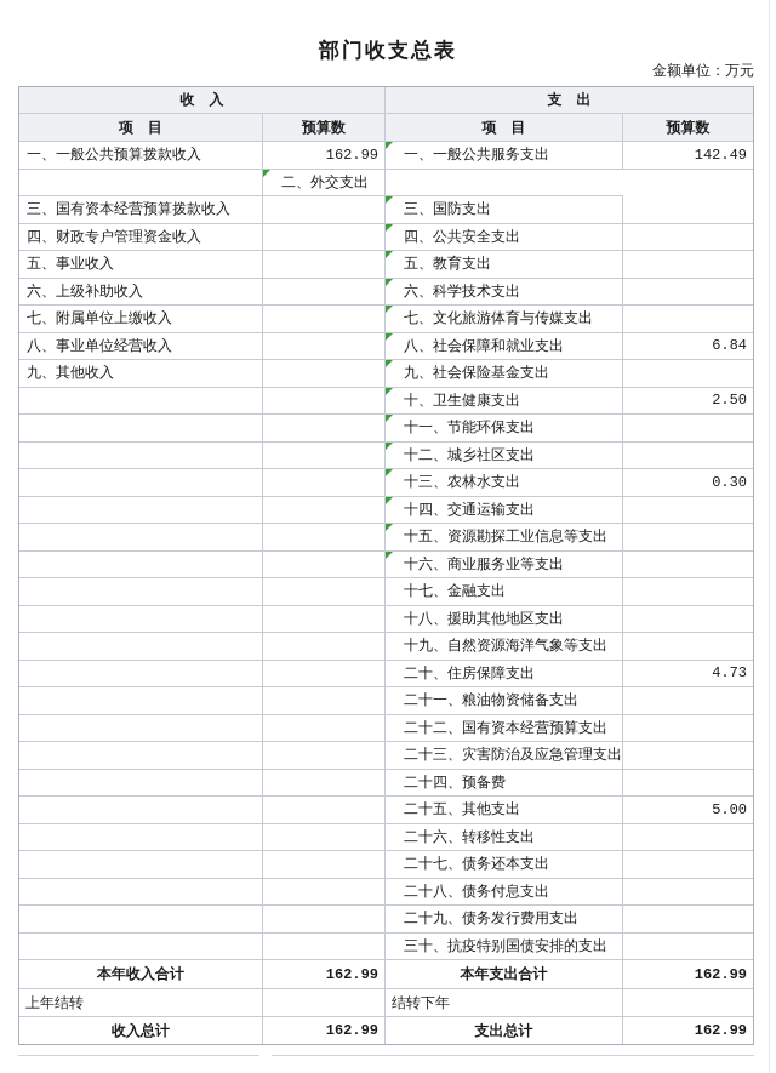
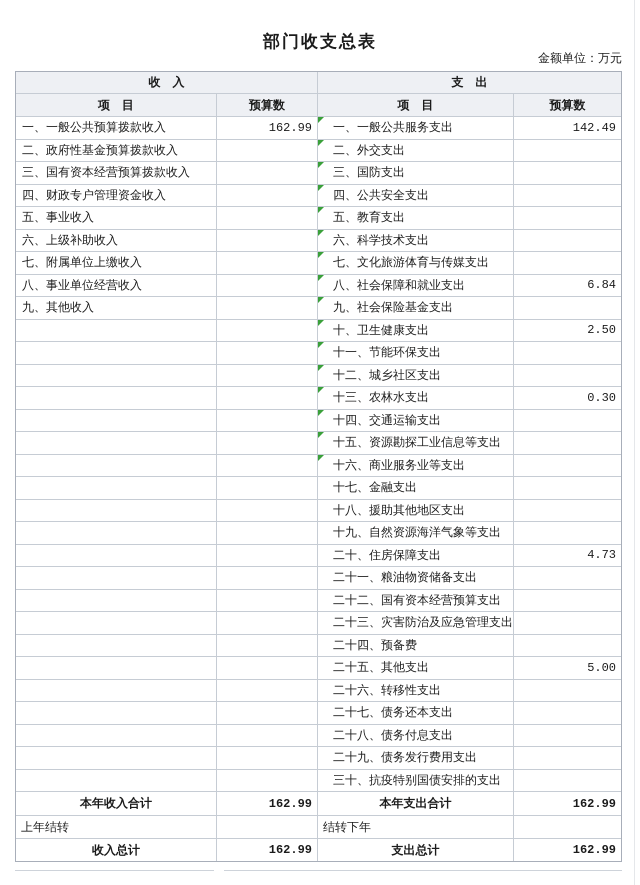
  部门收支总表
  金额单位：万元
  收 入
  支 出
  项 目
  预算数
  项 目
  预算数
  一、一般公共预算拨款收入
  162.99
  一、一般公共服务支出
  142.49
+ 二、政府性基金预算拨款收入
  二、外交支出
  三、国有资本经营预算拨款收入
  三、国防支出
  四、财政专户管理资金收入
  四、公共安全支出
  五、事业收入
  五、教育支出
  六、上级补助收入
  六、科学技术支出
  七、附属单位上缴收入
  七、文化旅游体育与传媒支出
  八、事业单位经营收入
  八、社会保障和就业支出
  6.84
  九、其他收入
  九、社会保险基金支出
  十、卫生健康支出
  2.50
  十一、节能环保支出
  十二、城乡社区支出
  十三、农林水支出
  0.30
  十四、交通运输支出
  十五、资源勘探工业信息等支出
  十六、商业服务业等支出
  十七、金融支出
  十八、援助其他地区支出
  十九、自然资源海洋气象等支出
  二十、住房保障支出
  4.73
  二十一、粮油物资储备支出
  二十二、国有资本经营预算支出
  二十三、灾害防治及应急管理支出
  二十四、预备费
  二十五、其他支出
  5.00
  二十六、转移性支出
  二十七、债务还本支出
  二十八、债务付息支出
  二十九、债务发行费用支出
  三十、抗疫特别国债安排的支出
  本年收入合计
  162.99
  本年支出合计
  162.99
  上年结转
  结转下年
  收入总计
  162.99
  支出总计
  162.99
